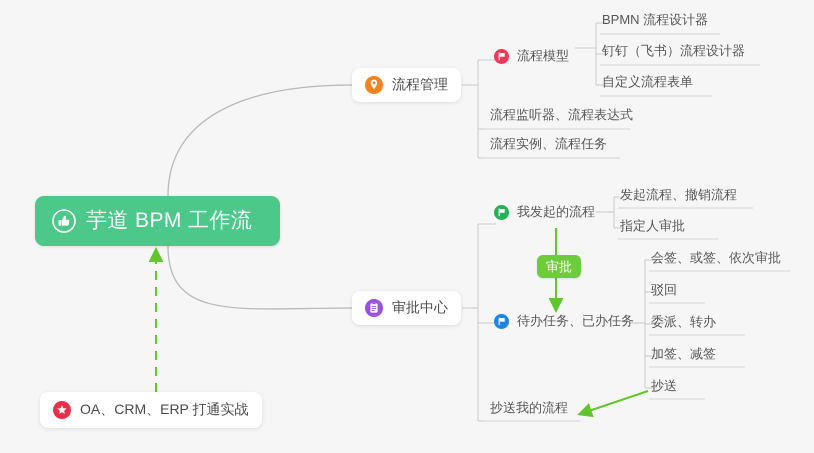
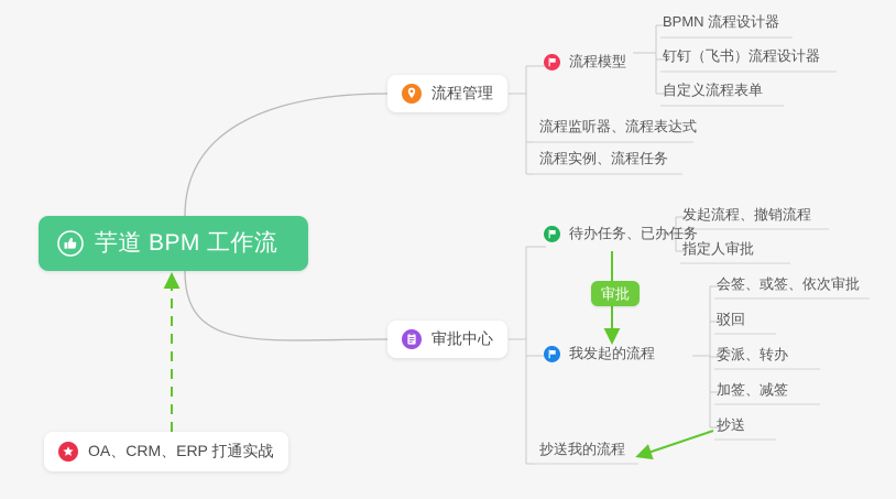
  芋道 BPM 工作流
  OA、CRM、ERP 打通实战
  流程管理
  流程模型
  BPMN 流程设计器
  钉钉（飞书）流程设计器
  自定义流程表单
  流程监听器、流程表达式
  流程实例、流程任务
  审批中心
- 我发起的流程
+ 待办任务、已办任务
  发起流程、撤销流程
  指定人审批
- 待办任务、已办任务
+ 我发起的流程
  会签、或签、依次审批
  驳回
  委派、转办
  加签、减签
  抄送
  抄送我的流程
  审批
